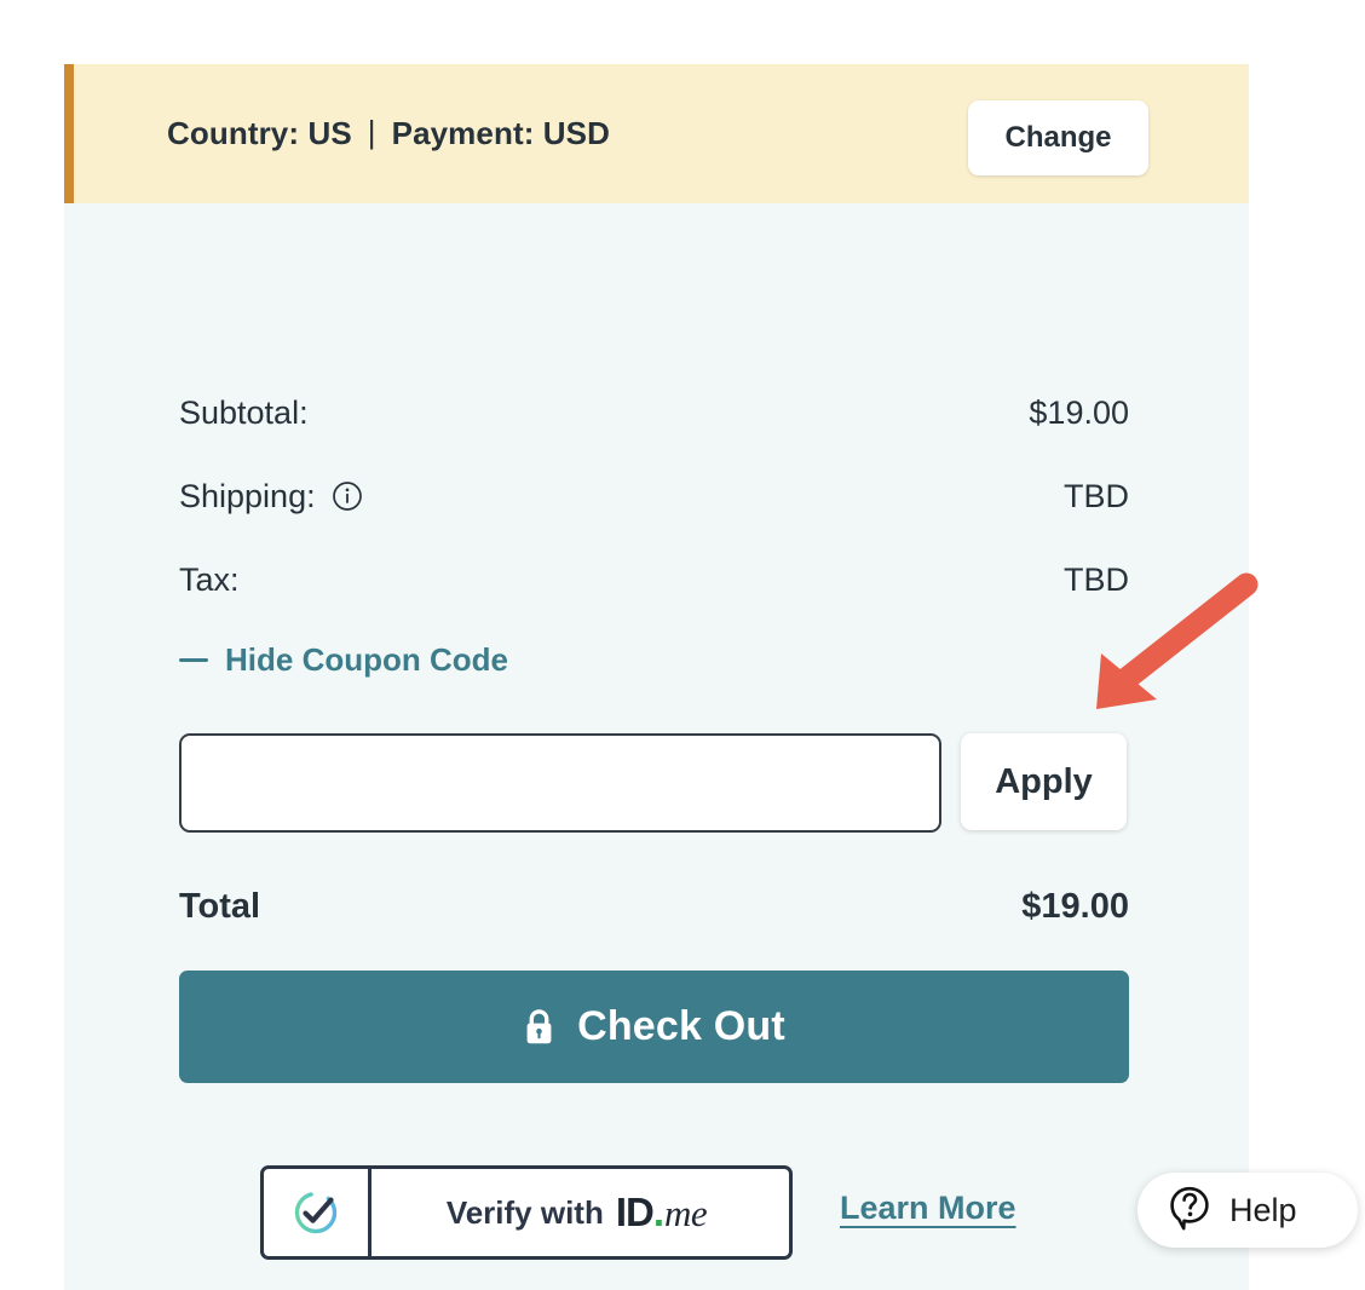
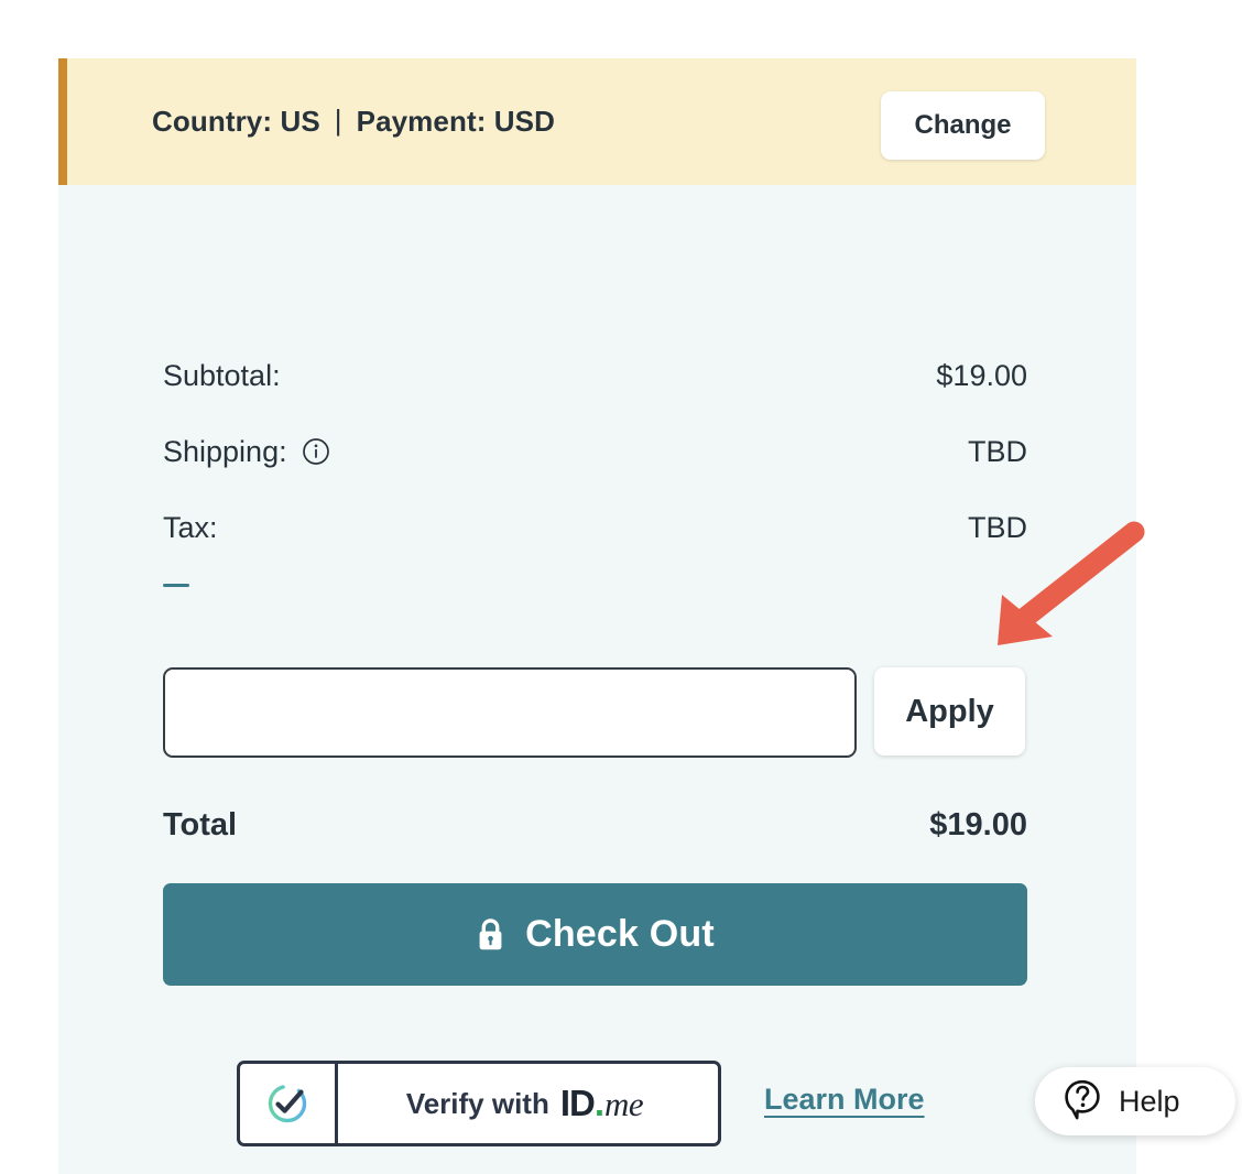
  Country: US
  |
  Payment: USD
  Change
  Subtotal:
  $19.00
  Shipping:
  TBD
  Tax:
  TBD
- Hide Coupon Code
  Apply
  Total
  $19.00
  Check Out
  Verify with
  ID
  .
  me
  Learn More
  Help
